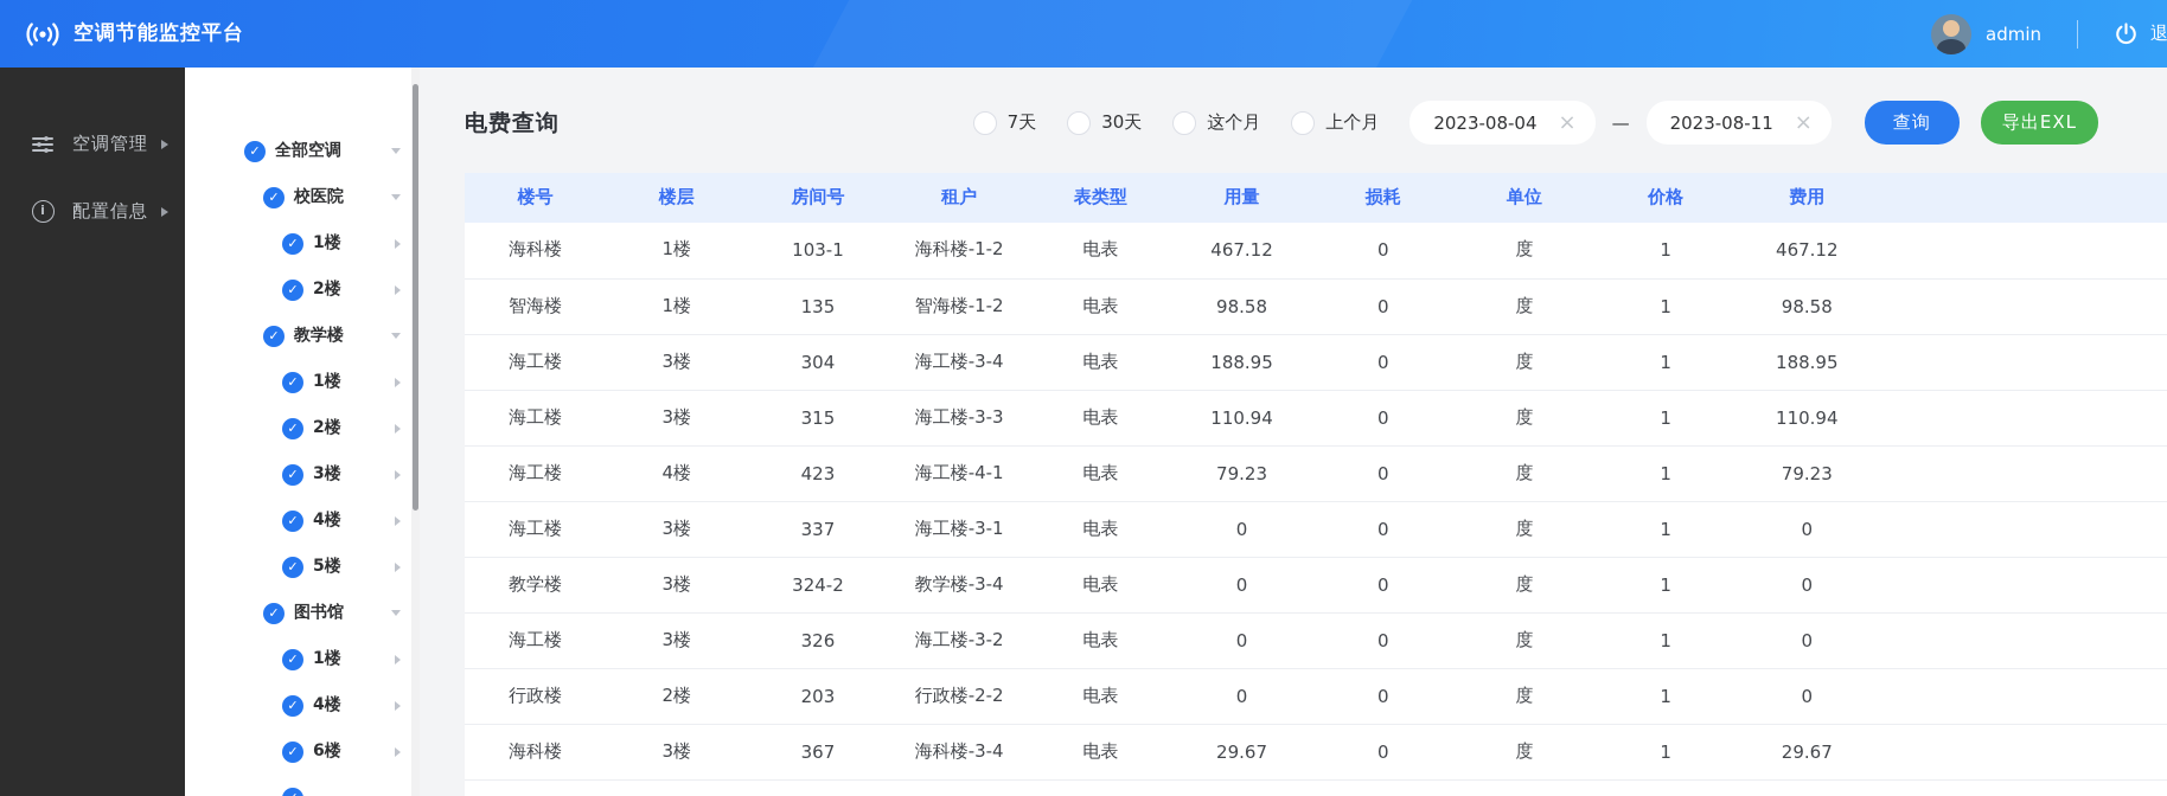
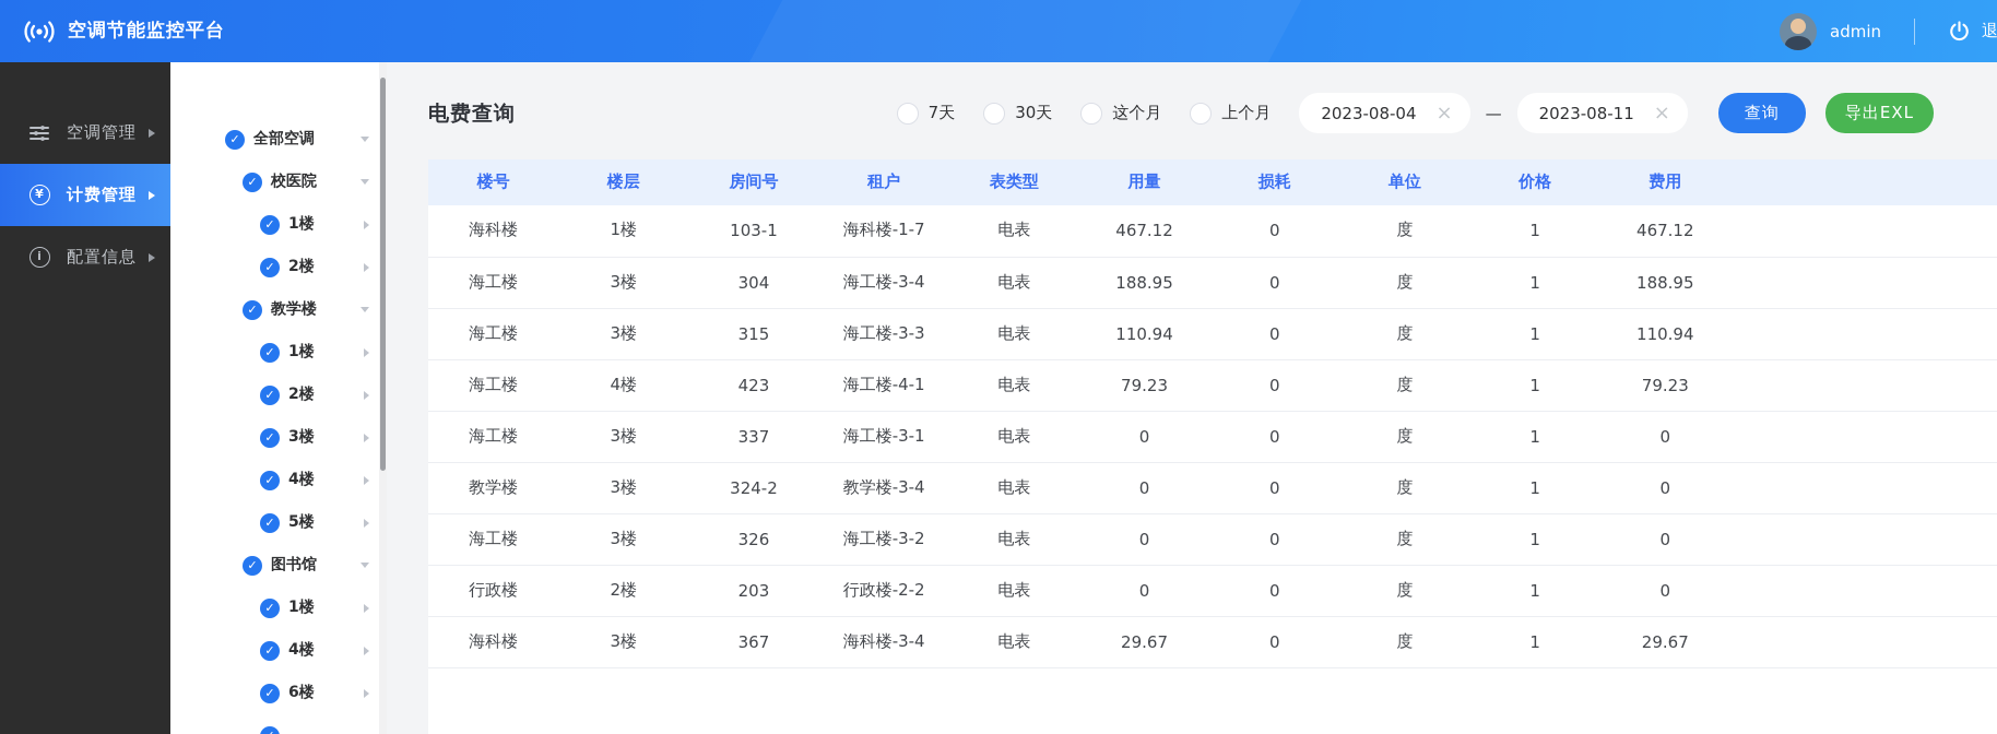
  空调节能监控平台
  admin
  空调管理
+ ¥
+ 计费管理
  i
  配置信息
  全部空调
  校医院
  1楼
  2楼
  教学楼
  1楼
  2楼
  3楼
  4楼
  5楼
  图书馆
  1楼
  4楼
  6楼
  电费查询
  7天
  30天
  这个月
  上个月
  2023-08-04
  2023-08-11
  查询
  导出EXL
  楼号	楼层	房间号	租户	表类型	用量	损耗	单位	价格	费用
- 海科楼	1楼	103-1	海科楼-1-2	电表	467.12	0	度	1	467.12
+ 海科楼	1楼	103-1	海科楼-1-7	电表	467.12	0	度	1	467.12
- 智海楼	1楼	135	智海楼-1-2	电表	98.58	0	度	1	98.58
  海工楼	3楼	304	海工楼-3-4	电表	188.95	0	度	1	188.95
  海工楼	3楼	315	海工楼-3-3	电表	110.94	0	度	1	110.94
  海工楼	4楼	423	海工楼-4-1	电表	79.23	0	度	1	79.23
  海工楼	3楼	337	海工楼-3-1	电表	0	0	度	1	0
  教学楼	3楼	324-2	教学楼-3-4	电表	0	0	度	1	0
  海工楼	3楼	326	海工楼-3-2	电表	0	0	度	1	0
  行政楼	2楼	203	行政楼-2-2	电表	0	0	度	1	0
  海科楼	3楼	367	海科楼-3-4	电表	29.67	0	度	1	29.67
